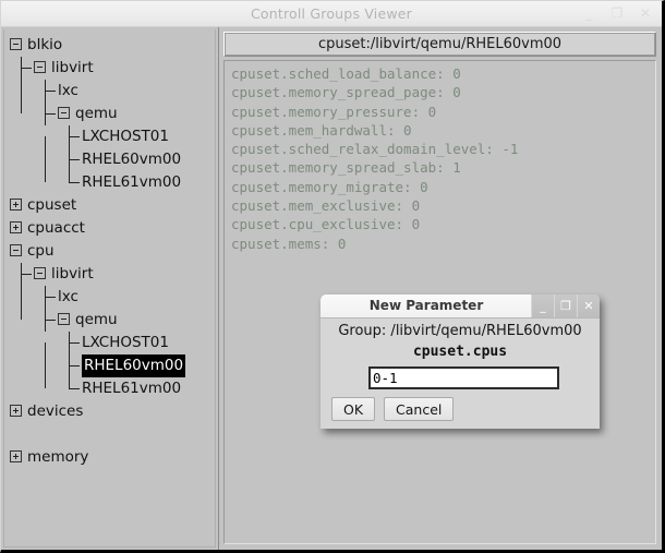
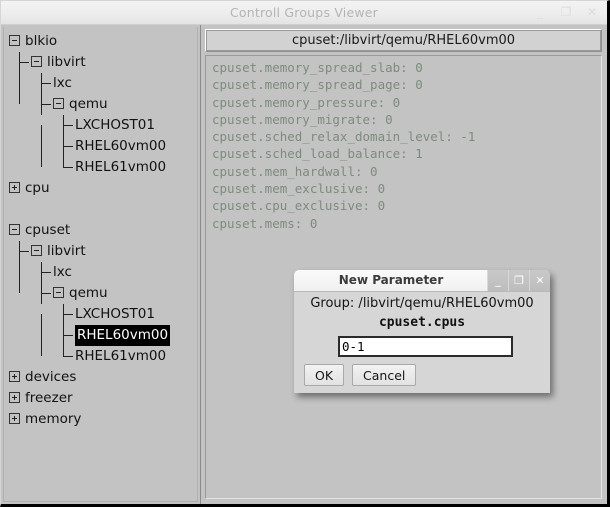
  Controll Groups Viewer
  blkio
  libvirt
  lxc
  qemu
  LXCHOST01
  RHEL60vm00
  RHEL61vm00
- cpuset
+ cpu
- cpuacct
- cpu
+ cpuset
  libvirt
  lxc
  qemu
  LXCHOST01
  RHEL60vm00
  RHEL61vm00
  devices
+ freezer
  memory
  cpuset:/libvirt/qemu/RHEL60vm00
- cpuset.sched_load_balance: 0
+ cpuset.memory_spread_slab: 0
  cpuset.memory_spread_page: 0
  cpuset.memory_pressure: 0
- cpuset.mem_hardwall: 0
+ cpuset.memory_migrate: 0
  cpuset.sched_relax_domain_level: -1
- cpuset.memory_spread_slab: 1
+ cpuset.sched_load_balance: 1
- cpuset.memory_migrate: 0
+ cpuset.mem_hardwall: 0
  cpuset.mem_exclusive: 0
  cpuset.cpu_exclusive: 0
  cpuset.mems: 0
  New Parameter
  _
  ❐
  ✕
  Group: /libvirt/qemu/RHEL60vm00
  cpuset.cpus
  0-1
  OK
  Cancel
